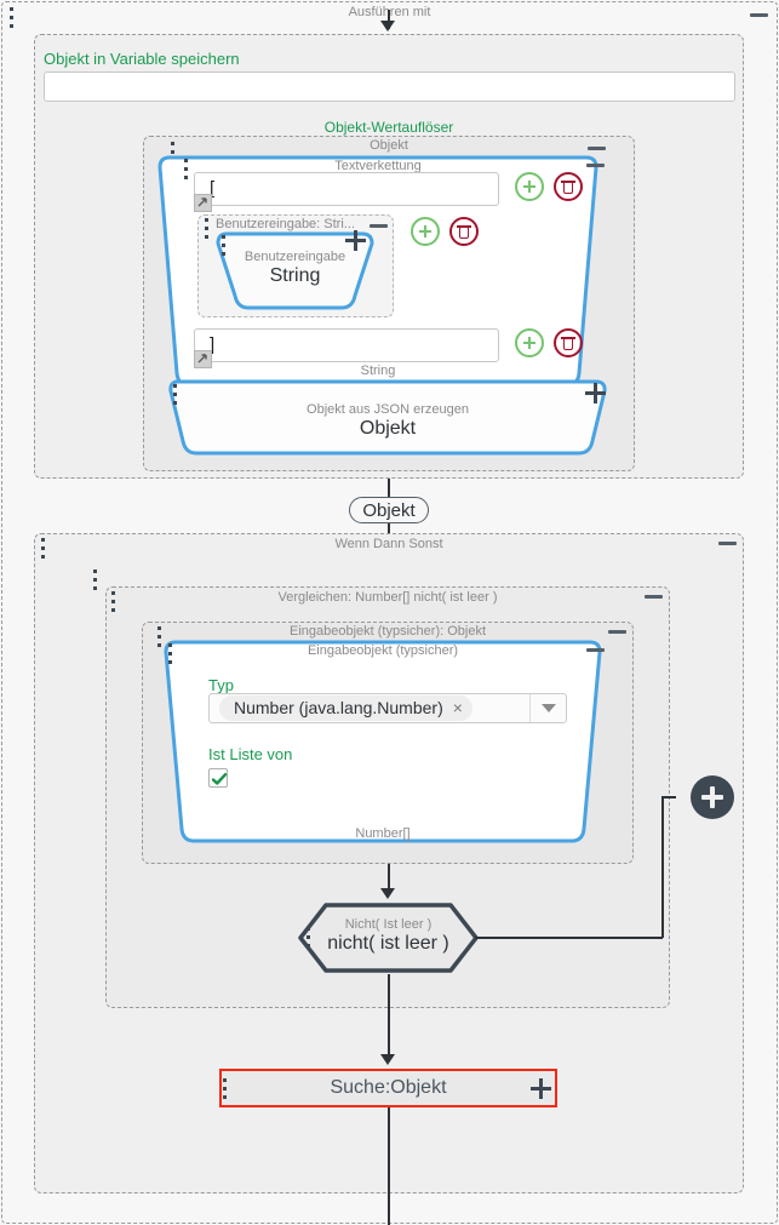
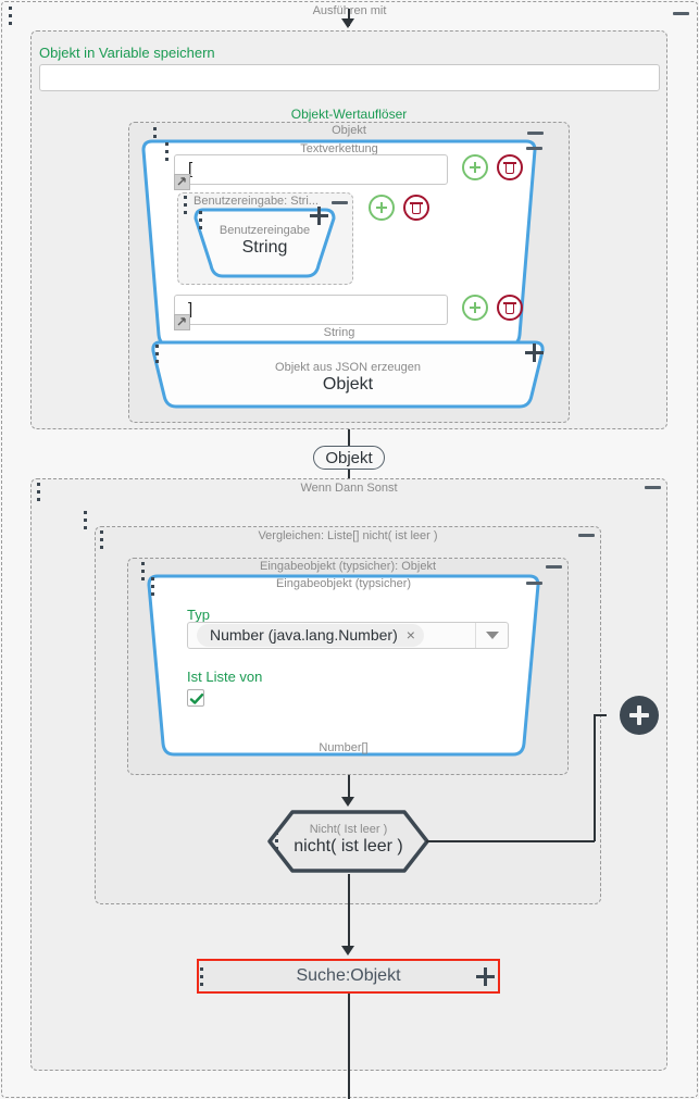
  Ausführen mit
  Objekt in Variable speichern
  Objekt-Wertauflöser
  Objekt
  Textverkettung
  [
  Benutzereingabe: Stri...
  Benutzereingabe
  String
  ]
  String
  Objekt aus JSON erzeugen
  Objekt
  Objekt
  Wenn Dann Sonst
- Vergleichen: Number[] nicht( ist leer )
+ Vergleichen: Liste[] nicht( ist leer )
  Eingabeobjekt (typsicher): Objekt
  Eingabeobjekt (typsicher)
  Number[]
  Typ
  Number (java.lang.Number)
  ×
  Ist Liste von
  Nicht( Ist leer )
  nicht( ist leer )
  Suche:Objekt
